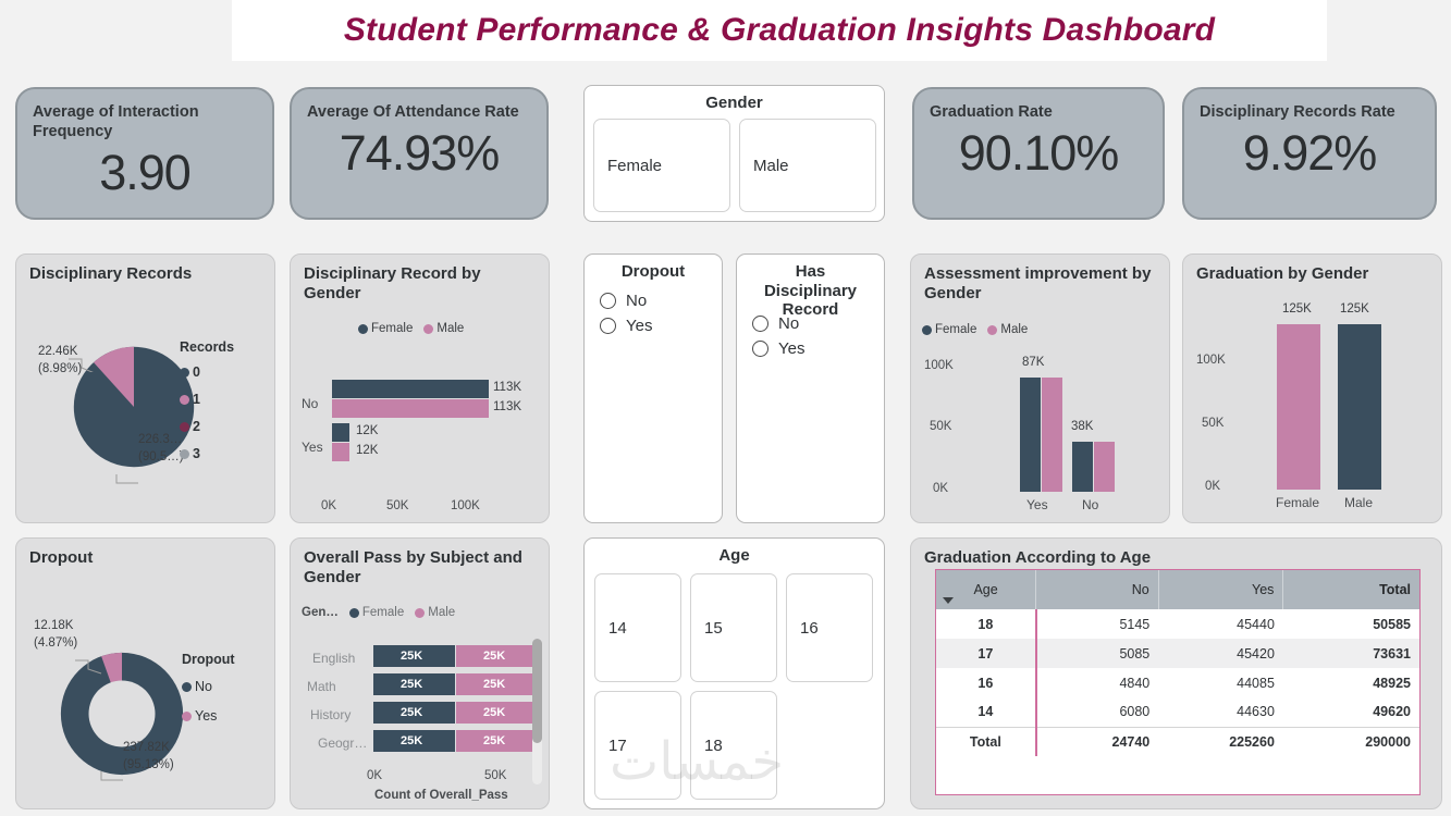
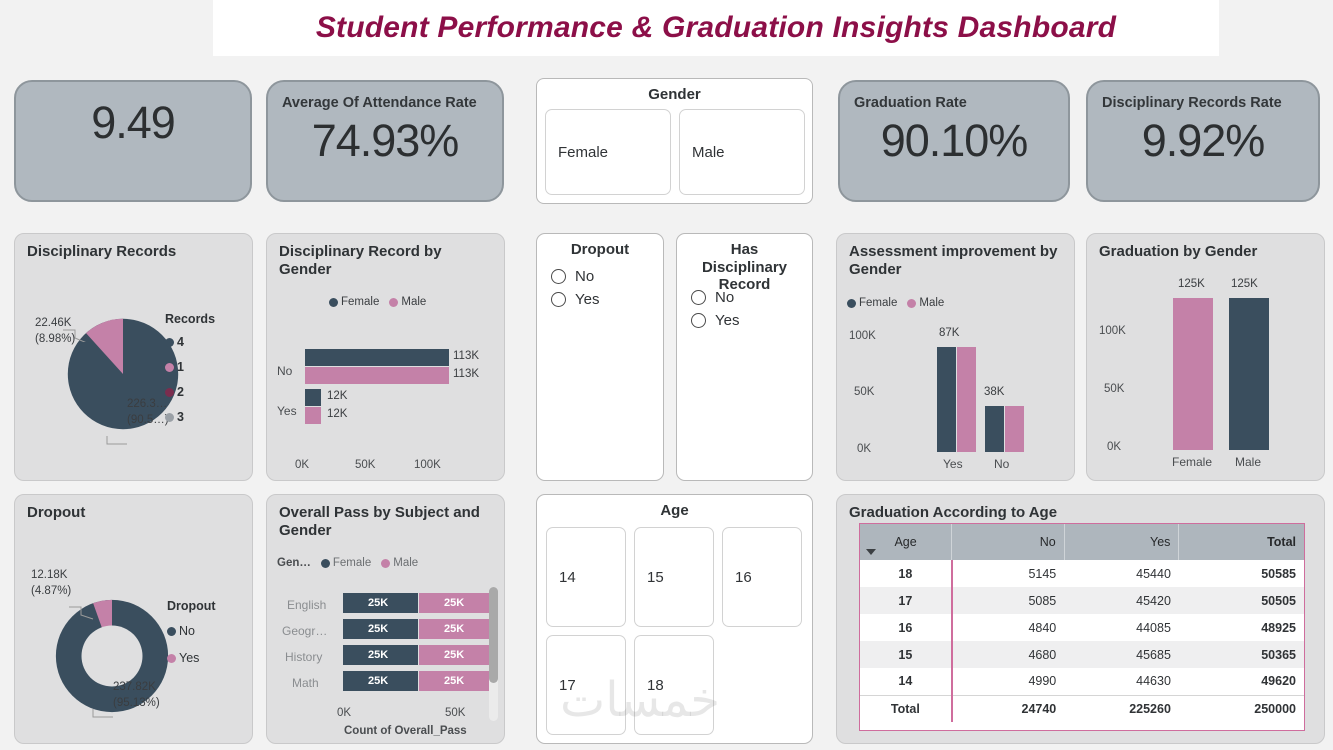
  Student Performance & Graduation Insights Dashboard
- Average of Interaction Frequency
- 3.90
+ 9.49
  Average Of Attendance Rate
  74.93%
  Gender
  Female
  Male
  Graduation Rate
  90.10%
  Disciplinary Records Rate
  9.92%
  Disciplinary Records
  22.46K
  (8.98%)
  226.3…
  (90.5…
  Records
- 0
+ 4
  1
  2
  3
  Disciplinary Record by Gender
  Female
  Male
  No
  113K
  113K
  Yes
  12K
  12K
  0K
  50K
  100K
  Dropout
  No
  Yes
  Has Disciplinary Record
  No
  Yes
  Assessment improvement by Gender
  Female
  Male
  100K
  50K
  0K
  87K
  Yes
  38K
  No
  Graduation by Gender
  100K
  50K
  0K
  125K
  Female
  125K
  Male
  Dropout
  12.18K
  (4.87%)
  237.82K
  (95.13%)
  Dropout
  No
  Yes
  Overall Pass by Subject and Gender
  Gen…
  Female
  Male
  English
  25K
  25K
- Math
+ Geogr…
  25K
  25K
  History
  25K
  25K
- Geogr…
+ Math
  25K
  25K
  0K
  50K
  Count of Overall_Pass
  Age
  14
  15
  16
  17
  18
  Graduation According to Age
  Age	No	Yes	Total
  18	5145	45440	50585
- 17	5085	45420	73631
+ 17	5085	45420	50505
  16	4840	44085	48925
+ 15	4680	45685	50365
- 14	6080	44630	49620
+ 14	4990	44630	49620
- Total	24740	225260	290000
+ Total	24740	225260	250000
  خمسات
